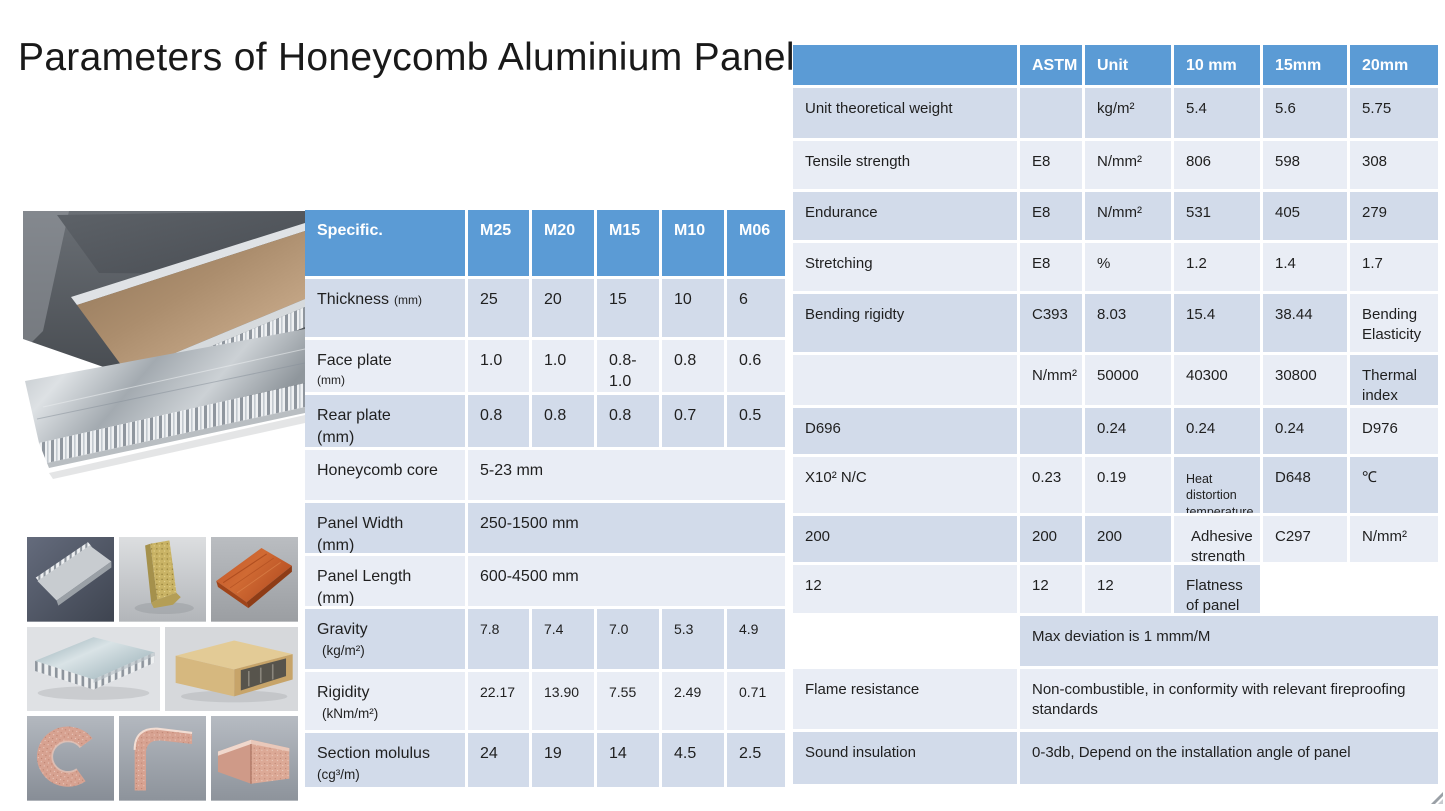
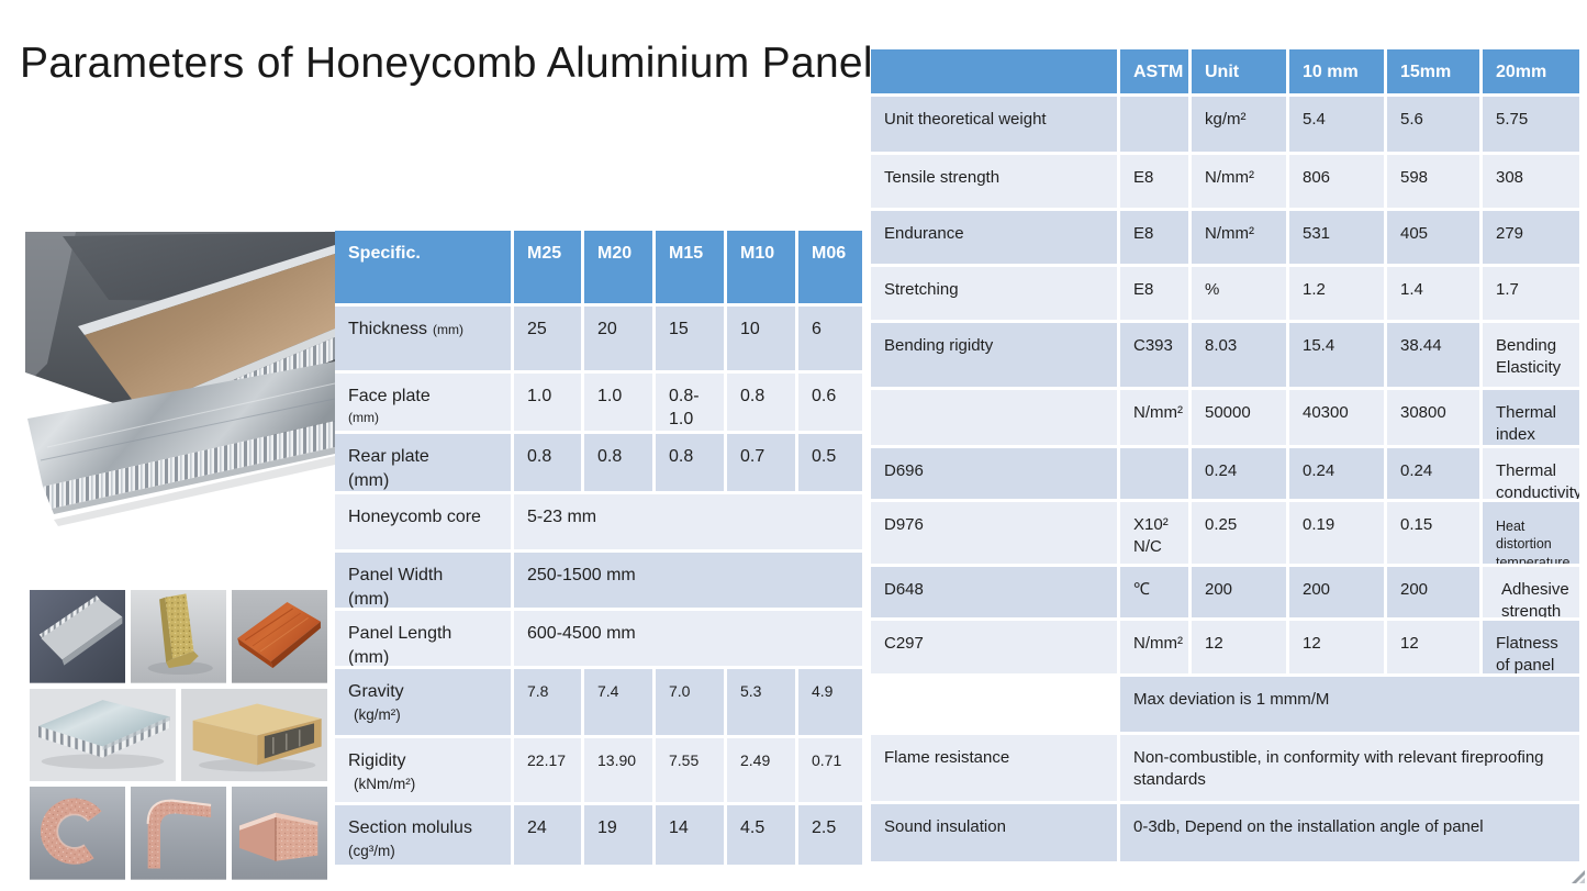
  Parameters of Honeycomb Aluminium Panel
  Specific.
  M25
  M20
  M15
  M10
  M06
  Thickness (mm)
  25
  20
  15
  10
  6
  Face plate
  (mm)
  1.0
  1.0
  0.8-1.0
  0.8
  0.6
  Rear plate
  (mm)
  0.8
  0.8
  0.8
  0.7
  0.5
  Honeycomb core
  5-23 mm
  Panel Width
  (mm)
  250-1500 mm
  Panel Length
  (mm)
  600-4500 mm
  Gravity
  (kg/m²)
  7.8
  7.4
  7.0
  5.3
  4.9
  Rigidity
  (kNm/m²)
  22.17
  13.90
  7.55
  2.49
  0.71
  Section molulus
  (cg³/m)
  24
  19
  14
  4.5
  2.5
  ASTM
  Unit
  10 mm
  15mm
  20mm
  Unit theoretical weight
  kg/m²
  5.4
  5.6
  5.75
  Tensile strength
  E8
  N/mm²
  806
  598
  308
  Endurance
  E8
  N/mm²
  531
  405
  279
  Stretching
  E8
  %
  1.2
  1.4
  1.7
  Bending rigidty
  C393
  8.03
  15.4
  38.44
  Bending Elasticity
  N/mm²
  50000
  40300
  30800
  Thermal index
  D696
  0.24
  0.24
  0.24
+ Thermal conductivity
  D976
  X10² N/C
- 0.23
+ 0.25
  0.19
+ 0.15
  Heat distortion temperature
  D648
  ℃
  200
  200
  200
  Adhesive strength
  C297
  N/mm²
  12
  12
  12
  Flatness of panel
  Max deviation is 1 mmm/M
  Flame resistance
  Non-combustible, in conformity with relevant fireproofing standards
  Sound insulation
  0-3db, Depend on the installation angle of panel
